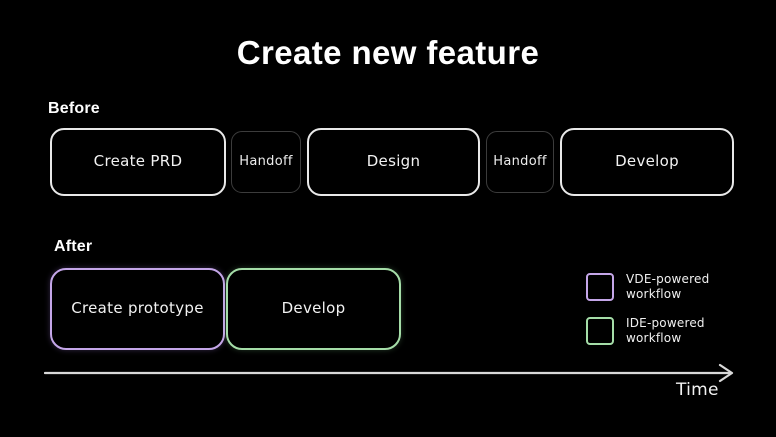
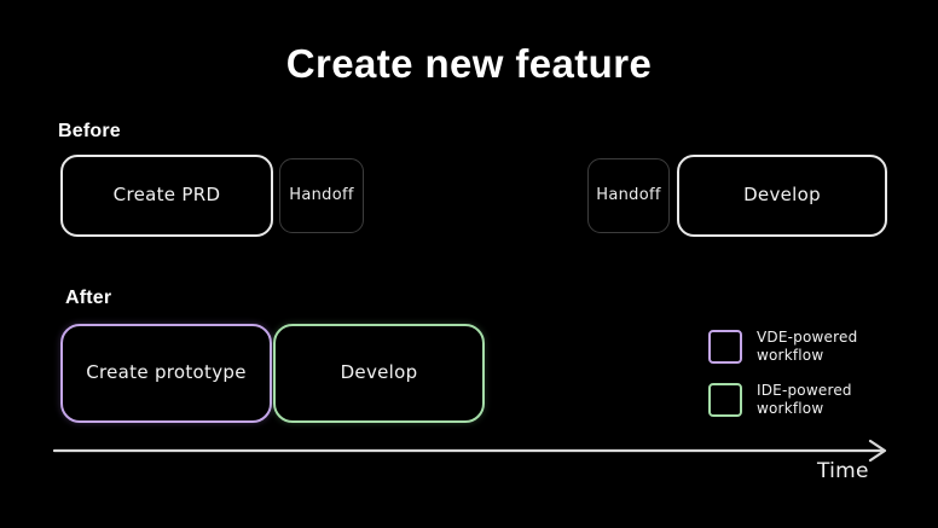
  Create new feature
  Before
  Create PRD
  Handoff
- Design
  Handoff
  Develop
  After
  Create prototype
  Develop
  VDE-powered
  workflow
  IDE-powered
  workflow
  Time
